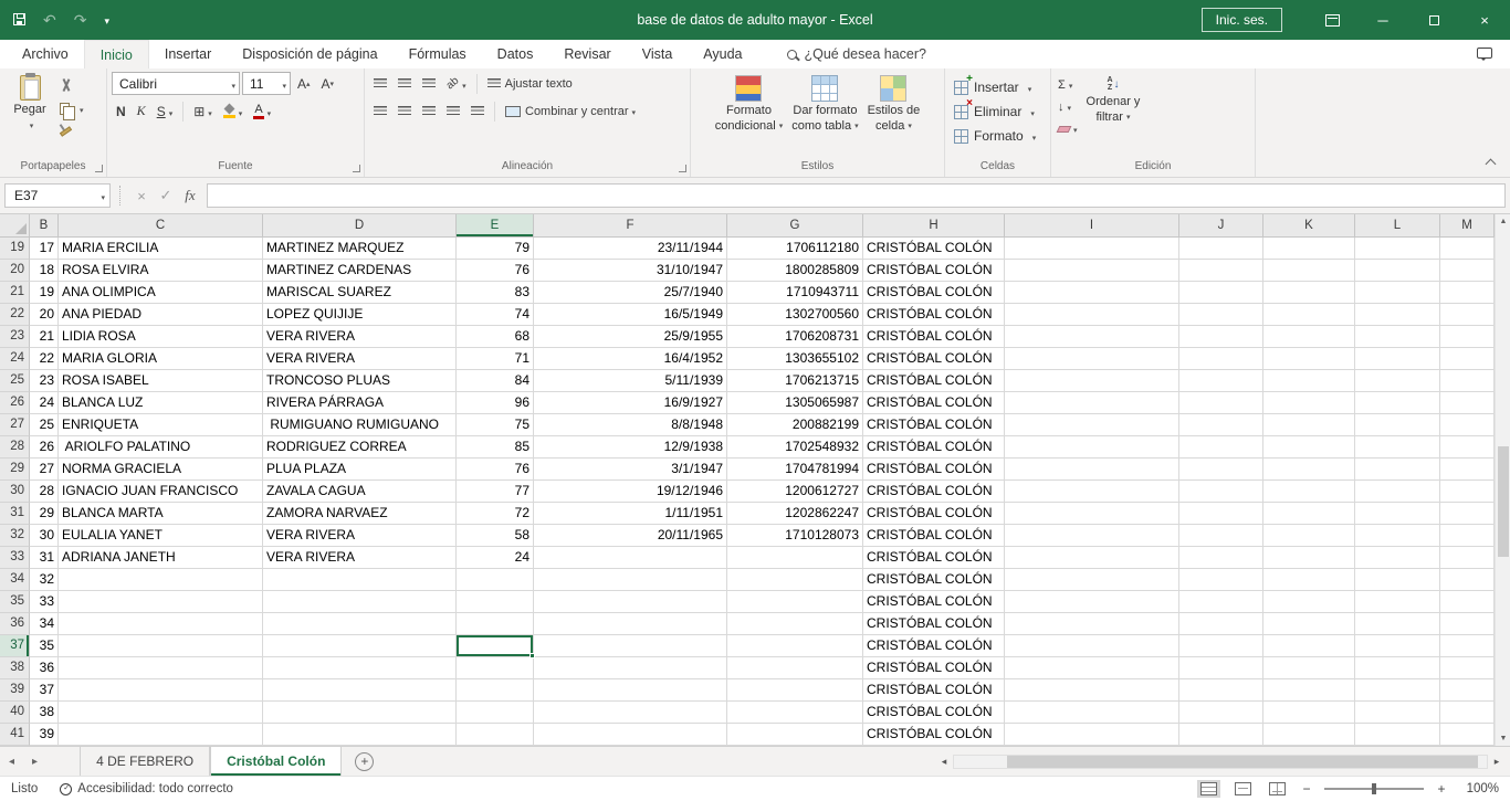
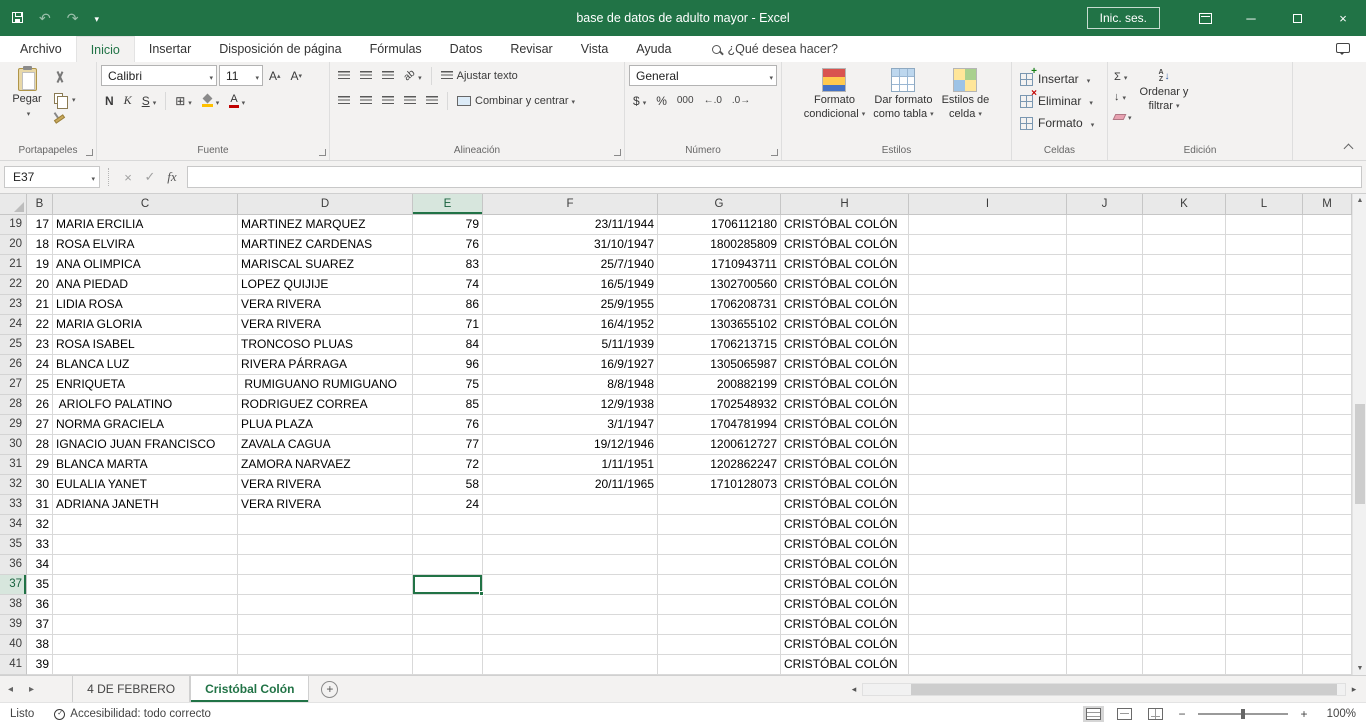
  ↶
  ↷
  base de datos de adulto mayor - Excel
  Inic. ses.
  ─
  ×
  Archivo
  Inicio
  Insertar
  Disposición de página
  Fórmulas
  Datos
  Revisar
  Vista
  Ayuda
  ¿Qué desea hacer?
  Pegar
  Portapapeles
  Calibri
  11
  A
  A
  N
  K
  S
  ⊞
  A
  Fuente
  Ajustar texto
  Combinar y centrar
  Alineación
+ General
+ $
+ %
+ 000
+ ←.0
+ .0→
+ Número
  Formato
  condicional
  Dar formato
  como tabla
  Estilos de
  celda
  Estilos
  Insertar
  Eliminar
  Formato
  Celdas
  Σ
  ↓
  ↓
  Ordenar y
  filtrar
  Edición
  E37
  ×
  ✓
  fx
  B
  C
  D
  E
  F
  G
  H
  I
  J
  K
  L
  M
  19
  17
  MARIA ERCILIA
  MARTINEZ MARQUEZ
  79
  23/11/1944
  1706112180
  CRISTÓBAL COLÓN
  20
  18
  ROSA ELVIRA
  MARTINEZ CARDENAS
  76
  31/10/1947
  1800285809
  CRISTÓBAL COLÓN
  21
  19
  ANA OLIMPICA
  MARISCAL SUAREZ
  83
  25/7/1940
  1710943711
  CRISTÓBAL COLÓN
  22
  20
  ANA PIEDAD
  LOPEZ QUIJIJE
  74
  16/5/1949
  1302700560
  CRISTÓBAL COLÓN
  23
  21
  LIDIA ROSA
  VERA RIVERA
- 68
+ 86
  25/9/1955
  1706208731
  CRISTÓBAL COLÓN
  24
  22
  MARIA GLORIA
  VERA RIVERA
  71
  16/4/1952
  1303655102
  CRISTÓBAL COLÓN
  25
  23
  ROSA ISABEL
  TRONCOSO PLUAS
  84
  5/11/1939
  1706213715
  CRISTÓBAL COLÓN
  26
  24
  BLANCA LUZ
  RIVERA PÁRRAGA
  96
  16/9/1927
  1305065987
  CRISTÓBAL COLÓN
  27
  25
  ENRIQUETA
  RUMIGUANO RUMIGUANO
  75
  8/8/1948
  200882199
  CRISTÓBAL COLÓN
  28
  26
  ARIOLFO PALATINO
  RODRIGUEZ CORREA
  85
  12/9/1938
  1702548932
  CRISTÓBAL COLÓN
  29
  27
  NORMA GRACIELA
  PLUA PLAZA
  76
  3/1/1947
  1704781994
  CRISTÓBAL COLÓN
  30
  28
  IGNACIO JUAN FRANCISCO
  ZAVALA CAGUA
  77
  19/12/1946
  1200612727
  CRISTÓBAL COLÓN
  31
  29
  BLANCA MARTA
  ZAMORA NARVAEZ
  72
  1/11/1951
  1202862247
  CRISTÓBAL COLÓN
  32
  30
  EULALIA YANET
  VERA RIVERA
  58
  20/11/1965
  1710128073
  CRISTÓBAL COLÓN
  33
  31
  ADRIANA JANETH
  VERA RIVERA
  24
  CRISTÓBAL COLÓN
  34
  32
  CRISTÓBAL COLÓN
  35
  33
  CRISTÓBAL COLÓN
  36
  34
  CRISTÓBAL COLÓN
  37
  35
  CRISTÓBAL COLÓN
  38
  36
  CRISTÓBAL COLÓN
  39
  37
  CRISTÓBAL COLÓN
  40
  38
  CRISTÓBAL COLÓN
  41
  39
  CRISTÓBAL COLÓN
  ◂
  ▸
  4 DE FEBRERO
  Cristóbal Colón
  +
  ◂
  ▸
  Listo
  Accesibilidad: todo correcto
  −
  +
  100%
